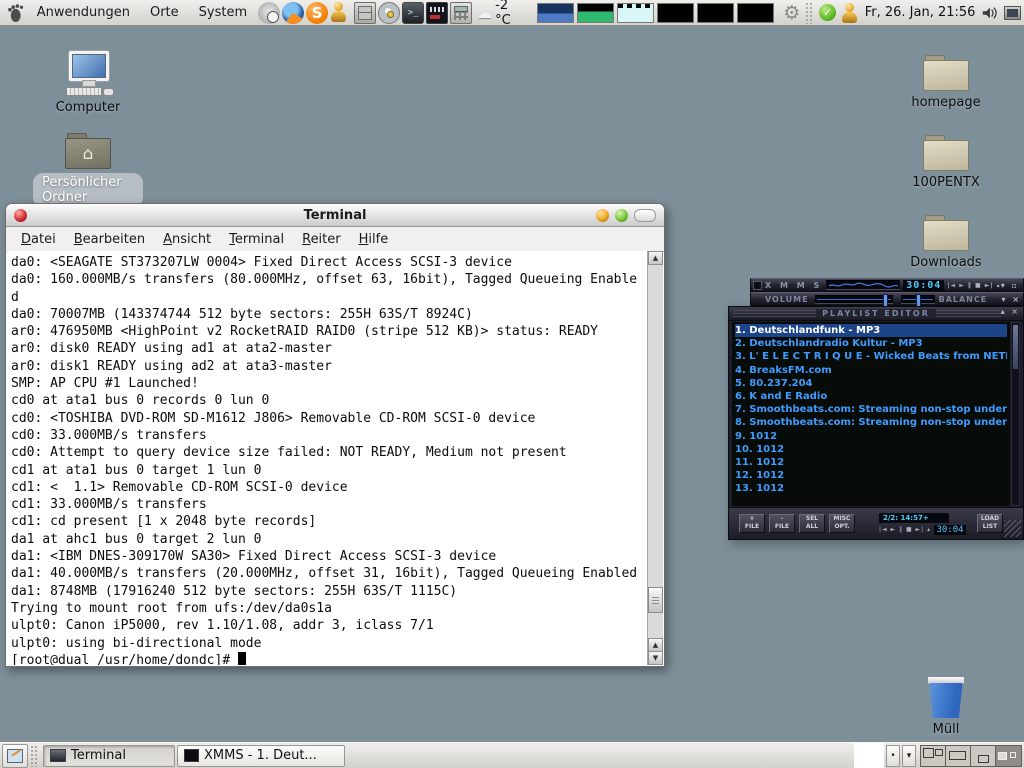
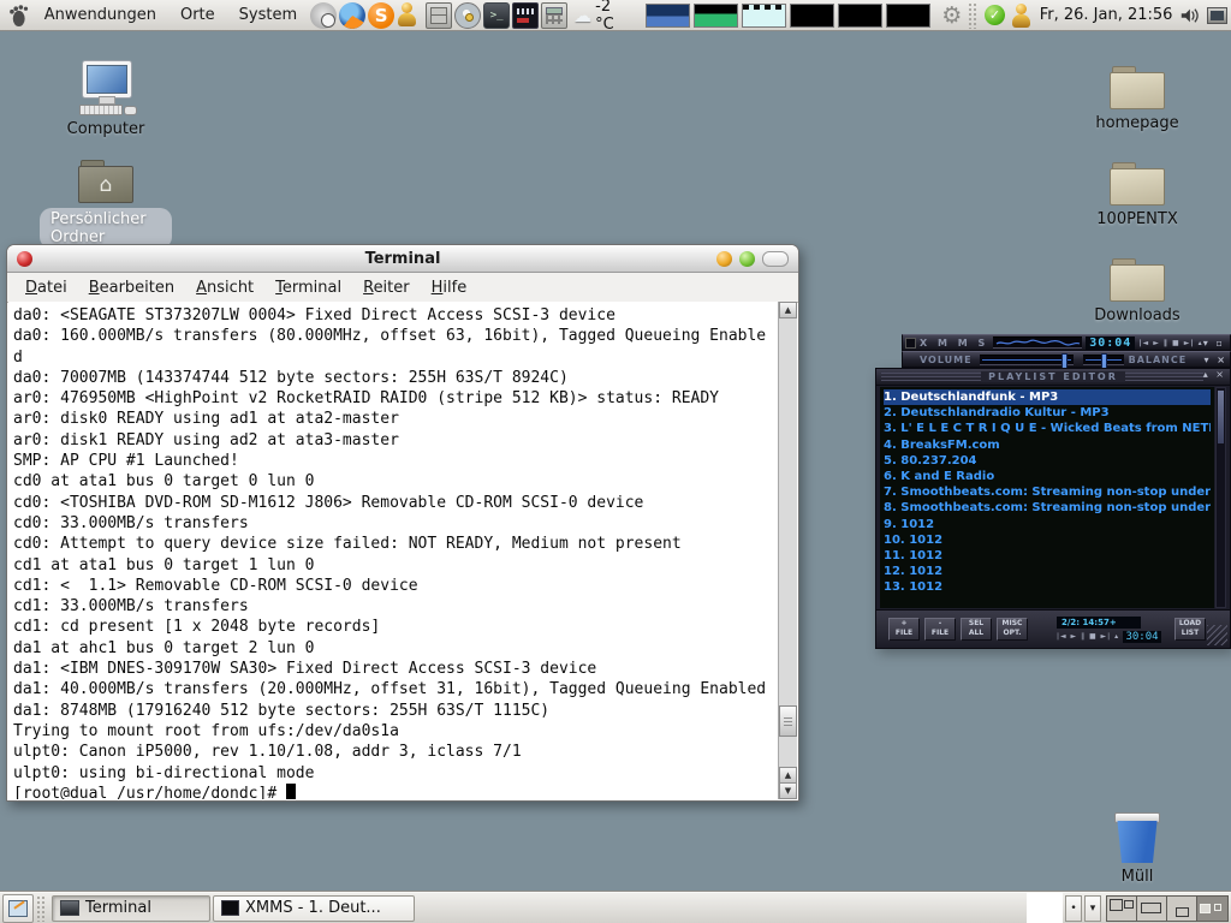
  Anwendungen
  Orte
  System
  S
  >_
  ☁
  -2 °C
  ⚙
  ✓
  Fr, 26. Jan, 21:56
  Computer
  ⌂
  Persönlicher Ordner
  homepage
  100PENTX
  Downloads
  Müll
  Terminal
  Datei
  Bearbeiten
  Ansicht
  Terminal
  Reiter
  Hilfe
  da0: <SEAGATE ST373207LW 0004> Fixed Direct Access SCSI-3 device
  da0: 160.000MB/s transfers (80.000MHz, offset 63, 16bit), Tagged Queueing Enable
  d
  da0: 70007MB (143374744 512 byte sectors: 255H 63S/T 8924C)
  ar0: 476950MB <HighPoint v2 RocketRAID RAID0 (stripe 512 KB)> status: READY
  ar0: disk0 READY using ad1 at ata2-master
  ar0: disk1 READY using ad2 at ata3-master
  SMP: AP CPU #1 Launched!
- cd0 at ata1 bus 0 records 0 lun 0
+ cd0 at ata1 bus 0 target 0 lun 0
  cd0: <TOSHIBA DVD-ROM SD-M1612 J806> Removable CD-ROM SCSI-0 device
  cd0: 33.000MB/s transfers
  cd0: Attempt to query device size failed: NOT READY, Medium not present
  cd1 at ata1 bus 0 target 1 lun 0
  cd1: < 1.1> Removable CD-ROM SCSI-0 device
  cd1: 33.000MB/s transfers
  cd1: cd present [1 x 2048 byte records]
  da1 at ahc1 bus 0 target 2 lun 0
  da1: <IBM DNES-309170W SA30> Fixed Direct Access SCSI-3 device
  da1: 40.000MB/s transfers (20.000MHz, offset 31, 16bit), Tagged Queueing Enabled
  da1: 8748MB (17916240 512 byte sectors: 255H 63S/T 1115C)
  Trying to mount root from ufs:/dev/da0s1a
  ulpt0: Canon iP5000, rev 1.10/1.08, addr 3, iclass 7/1
  ulpt0: using bi-directional mode
  [root@dual /usr/home/dondc]#
  ▲
  ▲
  ▼
  X M M S
  30:04
  VOLUME
  BALANCE
  ▾ ×
  PLAYLIST EDITOR
  ▴ ×
  1. Deutschlandfunk - MP3
  2. Deutschlandradio Kultur - MP3
  3. L' E L E C T R I Q U E - Wicked Beats from NET
  4. BreaksFM.com
  5. 80.237.204
  6. K and E Radio
  7. Smoothbeats.com: Streaming non-stop under
  8. Smoothbeats.com: Streaming non-stop under
  9. 1012
  10. 1012
  11. 1012
  12. 1012
  13. 1012
  2/2: 14:57+
  30:04
  Terminal
  XMMS - 1. Deut...
  •
  ▾
